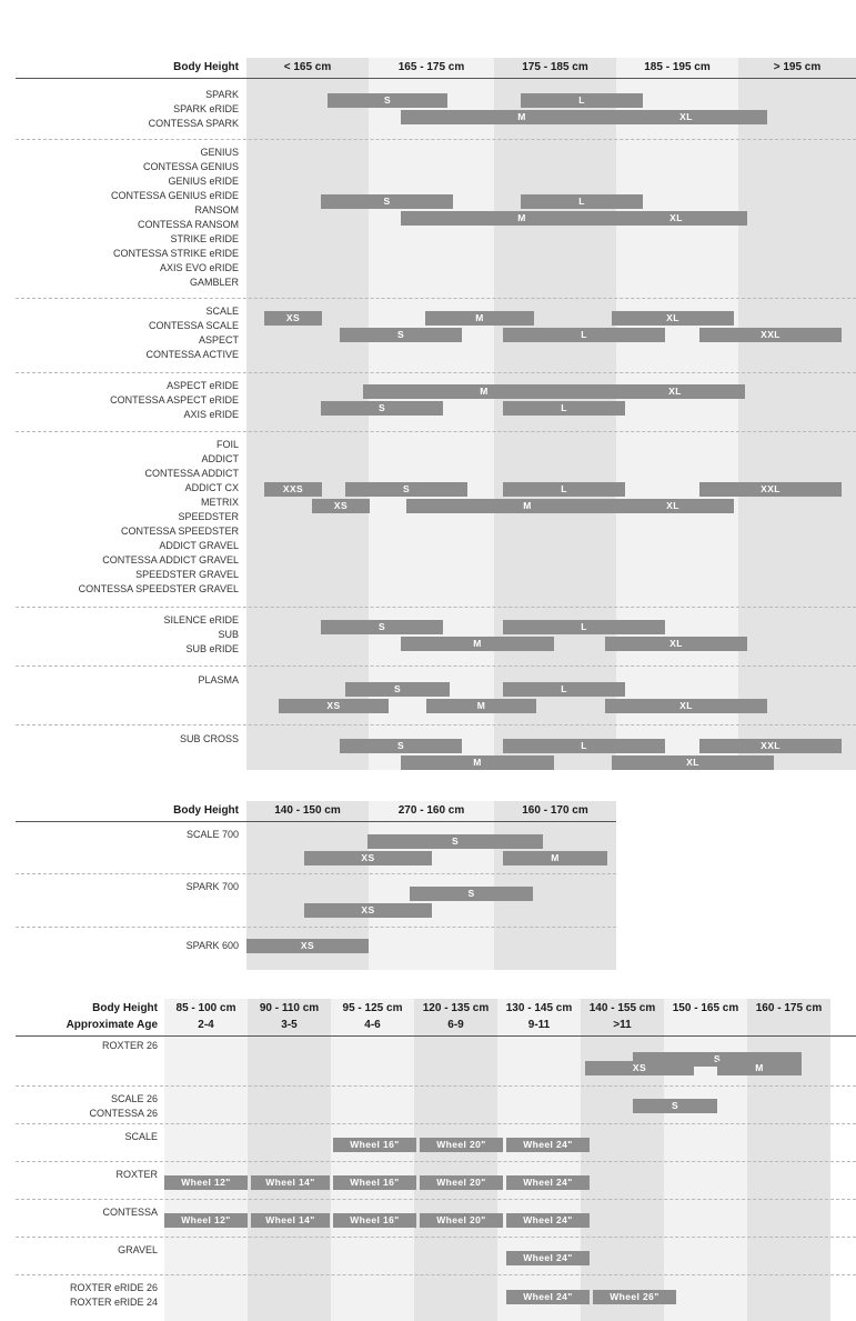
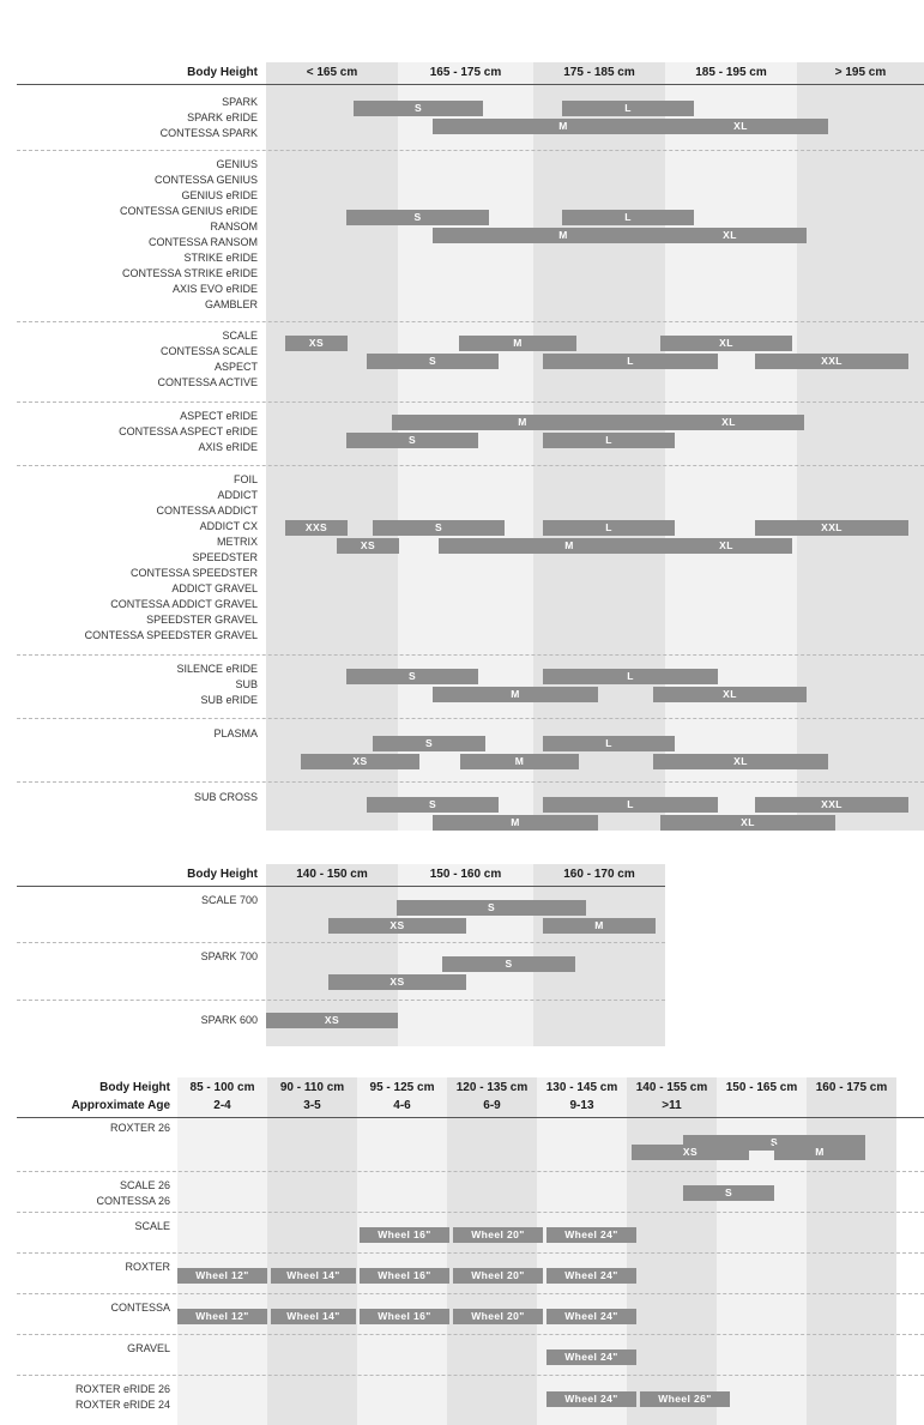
  Body Height
  < 165 cm
  165 - 175 cm
  175 - 185 cm
  185 - 195 cm
  > 195 cm
  SPARK
  SPARK eRIDE
  CONTESSA SPARK
  S
  L
  M
  XL
  GENIUS
  CONTESSA GENIUS
  GENIUS eRIDE
  CONTESSA GENIUS eRIDE
  RANSOM
  CONTESSA RANSOM
  STRIKE eRIDE
  CONTESSA STRIKE eRIDE
  AXIS EVO eRIDE
  GAMBLER
  S
  L
  M
  XL
  SCALE
  CONTESSA SCALE
  ASPECT
  CONTESSA ACTIVE
  XS
  M
  XL
  S
  L
  XXL
  ASPECT eRIDE
  CONTESSA ASPECT eRIDE
  AXIS eRIDE
  M
  XL
  S
  L
  FOIL
  ADDICT
  CONTESSA ADDICT
  ADDICT CX
  METRIX
  SPEEDSTER
  CONTESSA SPEEDSTER
  ADDICT GRAVEL
  CONTESSA ADDICT GRAVEL
  SPEEDSTER GRAVEL
  CONTESSA SPEEDSTER GRAVEL
  XXS
  S
  L
  XXL
  XS
  M
  XL
  SILENCE eRIDE
  SUB
  SUB eRIDE
  S
  L
  M
  XL
  PLASMA
  S
  L
  XS
  M
  XL
  SUB CROSS
  S
  L
  XXL
  M
  XL
  Body Height
  140 - 150 cm
- 270 - 160 cm
+ 150 - 160 cm
  160 - 170 cm
  SCALE 700
  S
  XS
  M
  SPARK 700
  S
  XS
  SPARK 600
  XS
  Body Height
  Approximate Age
  85 - 100 cm
  90 - 110 cm
  95 - 125 cm
  120 - 135 cm
  130 - 145 cm
  140 - 155 cm
  150 - 165 cm
  160 - 175 cm
  2-4
  3-5
  4-6
  6-9
- 9-11
+ 9-13
  >11
  ROXTER 26
  S
  XS
  M
  SCALE 26
  CONTESSA 26
  S
  SCALE
  Wheel 16"
  Wheel 20"
  Wheel 24"
  ROXTER
  Wheel 12"
  Wheel 14"
  Wheel 16"
  Wheel 20"
  Wheel 24"
  CONTESSA
  Wheel 12"
  Wheel 14"
  Wheel 16"
  Wheel 20"
  Wheel 24"
  GRAVEL
  Wheel 24"
  ROXTER eRIDE 26
  ROXTER eRIDE 24
  Wheel 24"
  Wheel 26"
